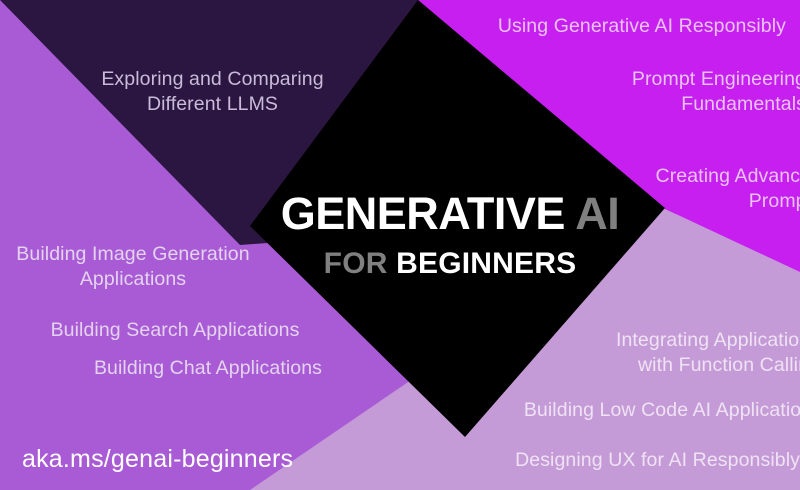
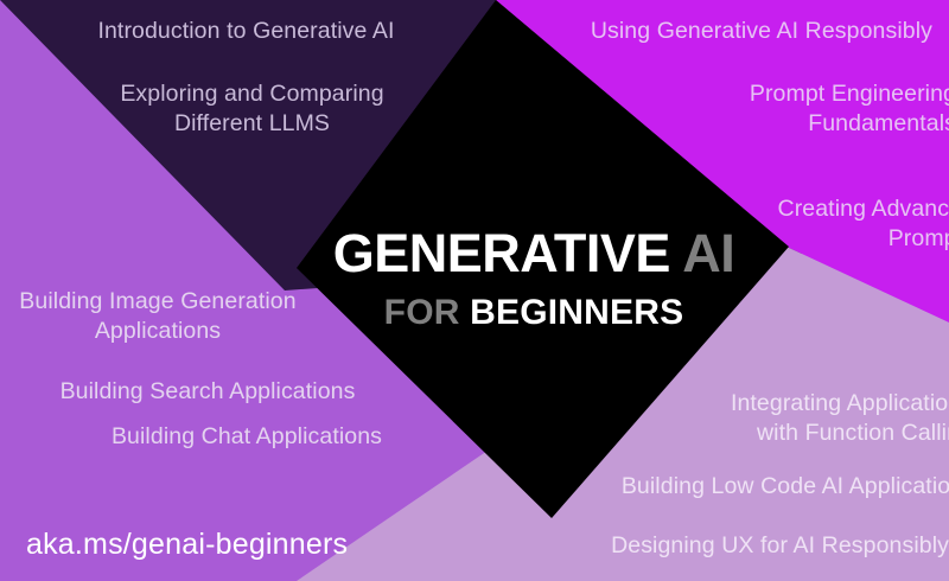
+ Introduction to Generative AI
  Exploring and Comparing
  Different LLMS
  Using Generative AI Responsibly
  Prompt Engineerin
  Fundamental
  Creating Advanc
  Building Image Generation
  Applications
  Building Search Applications
  Building Chat Applications
  Integrating Applicatio
  with Function Calli
  Building Low Code AI Applicatio
  Designing UX for AI Responsibly
  GENERATIVE AI
  FOR BEGINNERS
  aka.ms/genai-beginners
